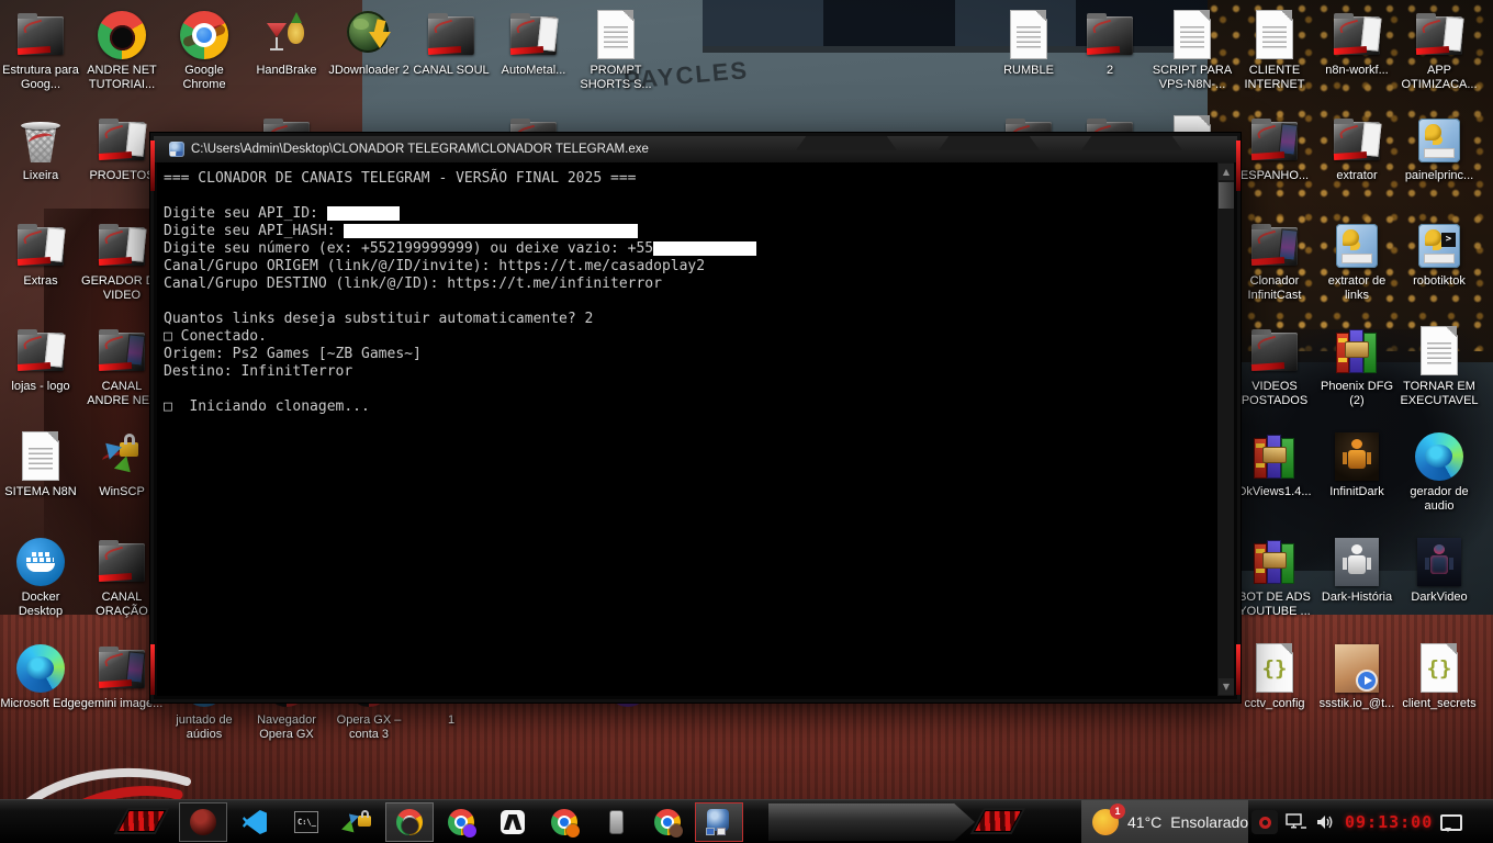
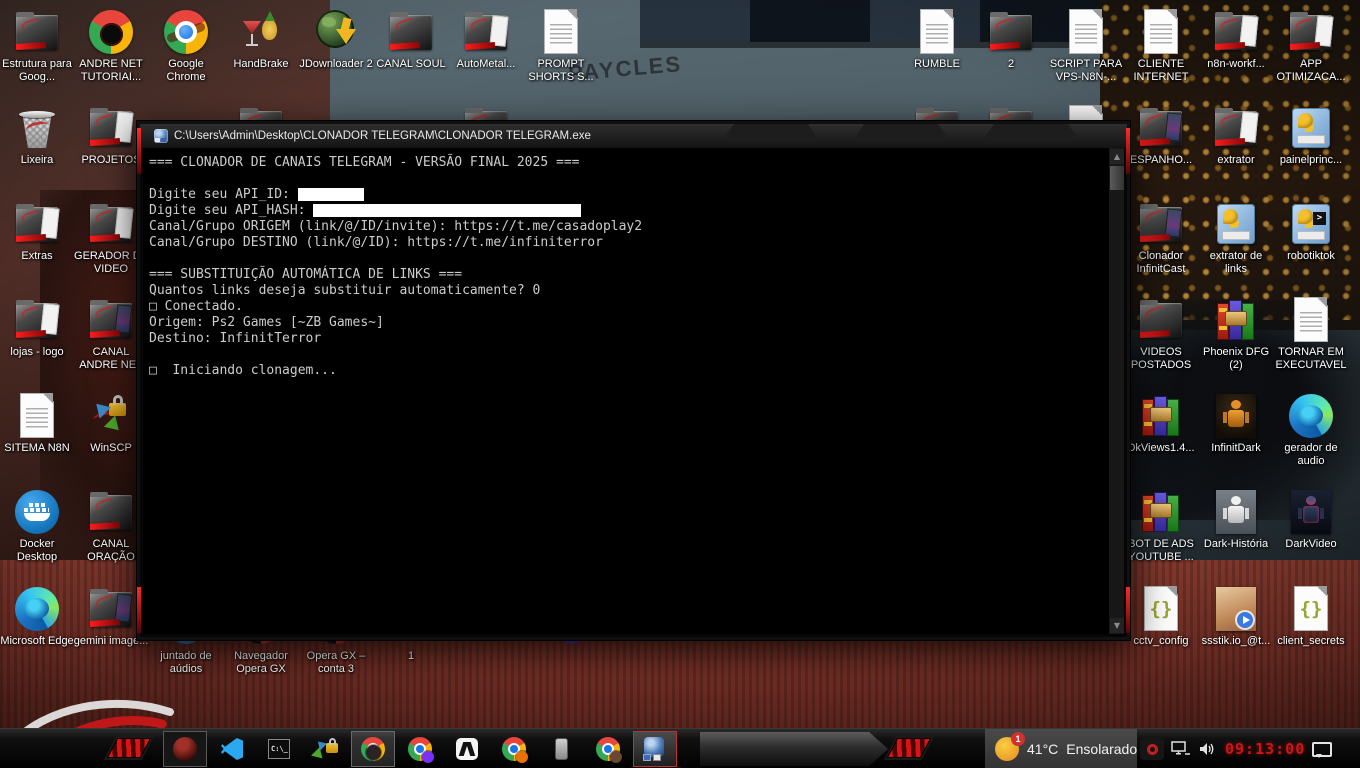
  Estrutura para Goog...
  ANDRE NET TUTORIAI...
  Google Chrome
  HandBrake
  JDownloader 2
  CANAL SOUL
  AutoMetal...
  PROMPT SHORTS S...
  RUMBLE
  2
  SCRIPT PARA VPS-N8N-...
  CLIENTE INTERNET
  n8n-workf...
  APP OTIMIZACA...
  Lixeira
  PROJETO
  ESPANHO...
  extrator
  painelprinc...
  Extras
  GERADOR VIDEO
  Clonador InfinitCast
  extrator de links
  >
  robotiktok
  lojas - logo
  CANAL ANDRE NE
  VIDEOS POSTADOS
  Phoenix DFG (2)
  TORNAR EM EXECUTAVEL
  SITEMA N8N
  WinSCP
  DkViews1.4...
  InfinitDark
  gerador de audio
  Docker Desktop
  CANAL ORAÇÃO
  BOT DE ADS YOUTUBE ...
  Dark-História
  DarkVideo
  Microsoft Edge
  gemini image...
  {}
  cctv_config
  ssstik.io_@t...
  {}
  client_secrets
  juntado de aúdios
  Navegador Opera GX
  Opera GX – conta 3
  1
  C:\Users\Admin\Desktop\CLONADOR TELEGRAM\CLONADOR TELEGRAM.exe
  === CLONADOR DE CANAIS TELEGRAM - VERSÃO FINAL 2025 ===
  Digite seu API_ID:
  Digite seu API_HASH:
- Digite seu número (ex: +552199999999) ou deixe vazio: +55
  Canal/Grupo ORIGEM (link/@/ID/invite): https://t.me/casadoplay2
  Canal/Grupo DESTINO (link/@/ID): https://t.me/infiniterror
+ === SUBSTITUIÇÃO AUTOMÁTICA DE LINKS ===
- Quantos links deseja substituir automaticamente? 2
+ Quantos links deseja substituir automaticamente? 0
  □ Conectado.
  Origem: Ps2 Games [~ZB Games~]
  Destino: InfinitTerror
  □ Iniciando clonagem...
  ▲
  ▼
  C:\_
  1
  41°C
  Ensolarado
  09:13:00
